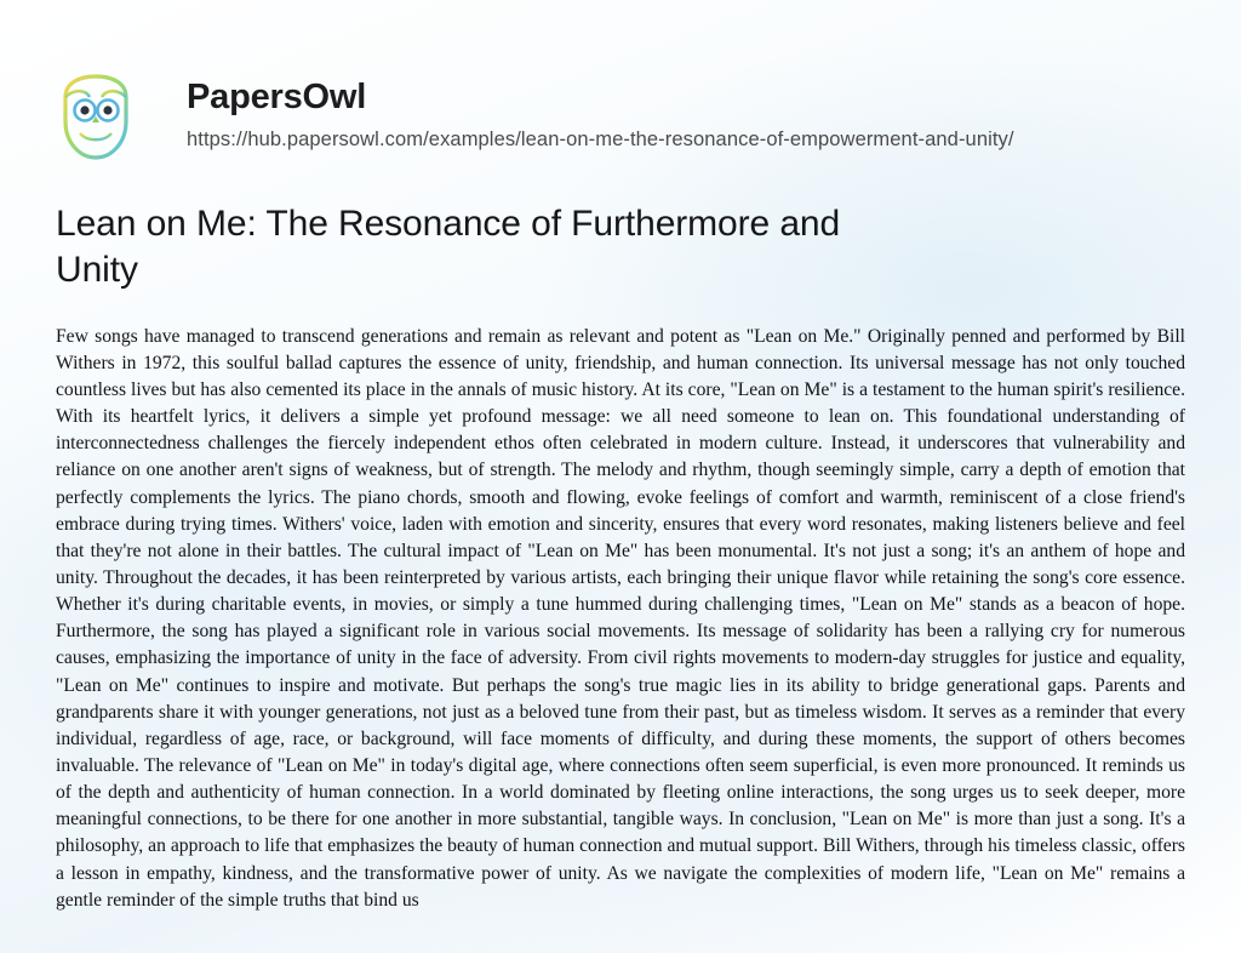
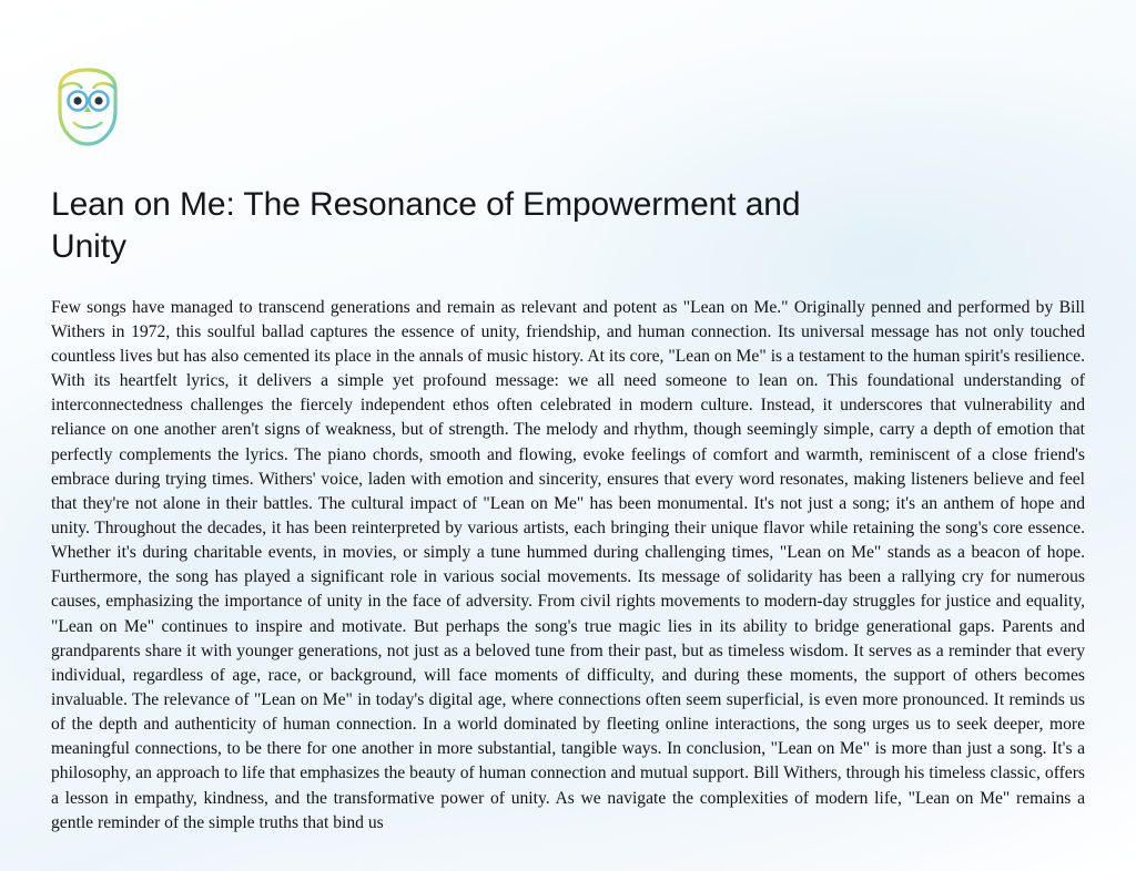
- PapersOwl
- https://hub.papersowl.com/examples/lean-on-me-the-resonance-of-empowerment-and-unity/
- Lean on Me: The Resonance of Furthermore and Unity
+ Lean on Me: The Resonance of Empowerment and Unity
  Few songs have managed to transcend generations and remain as relevant and potent as "Lean on Me." Originally penned and performed by Bill Withers in 1972, this soulful ballad captures the essence of unity, friendship, and human connection. Its universal message has not only touched countless lives but has also cemented its place in the annals of music history. At its core, "Lean on Me" is a testament to the human spirit's resilience. With its heartfelt lyrics, it delivers a simple yet profound message: we all need someone to lean on. This foundational understanding of interconnectedness challenges the fiercely independent ethos often celebrated in modern culture. Instead, it underscores that vulnerability and reliance on one another aren't signs of weakness, but of strength. The melody and rhythm, though seemingly simple, carry a depth of emotion that perfectly complements the lyrics. The piano chords, smooth and flowing, evoke feelings of comfort and warmth, reminiscent of a close friend's embrace during trying times. Withers' voice, laden with emotion and sincerity, ensures that every word resonates, making listeners believe and feel that they're not alone in their battles. The cultural impact of "Lean on Me" has been monumental. It's not just a song; it's an anthem of hope and unity. Throughout the decades, it has been reinterpreted by various artists, each bringing their unique flavor while retaining the song's core essence. Whether it's during charitable events, in movies, or simply a tune hummed during challenging times, "Lean on Me" stands as a beacon of hope. Furthermore, the song has played a significant role in various social movements. Its message of solidarity has been a rallying cry for numerous causes, emphasizing the importance of unity in the face of adversity. From civil rights movements to modern-day struggles for justice and equality, "Lean on Me" continues to inspire and motivate. But perhaps the song's true magic lies in its ability to bridge generational gaps. Parents and grandparents share it with younger generations, not just as a beloved tune from their past, but as timeless wisdom. It serves as a reminder that every individual, regardless of age, race, or background, will face moments of difficulty, and during these moments, the support of others becomes invaluable. The relevance of "Lean on Me" in today's digital age, where connections often seem superficial, is even more pronounced. It reminds us of the depth and authenticity of human connection. In a world dominated by fleeting online interactions, the song urges us to seek deeper, more meaningful connections, to be there for one another in more substantial, tangible ways. In conclusion, "Lean on Me" is more than just a song. It's a philosophy, an approach to life that emphasizes the beauty of human connection and mutual support. Bill Withers, through his timeless classic, offers a lesson in empathy, kindness, and the transformative power of unity. As we navigate the complexities of modern life, "Lean on Me" remains a gentle reminder of the simple truths that bind us
